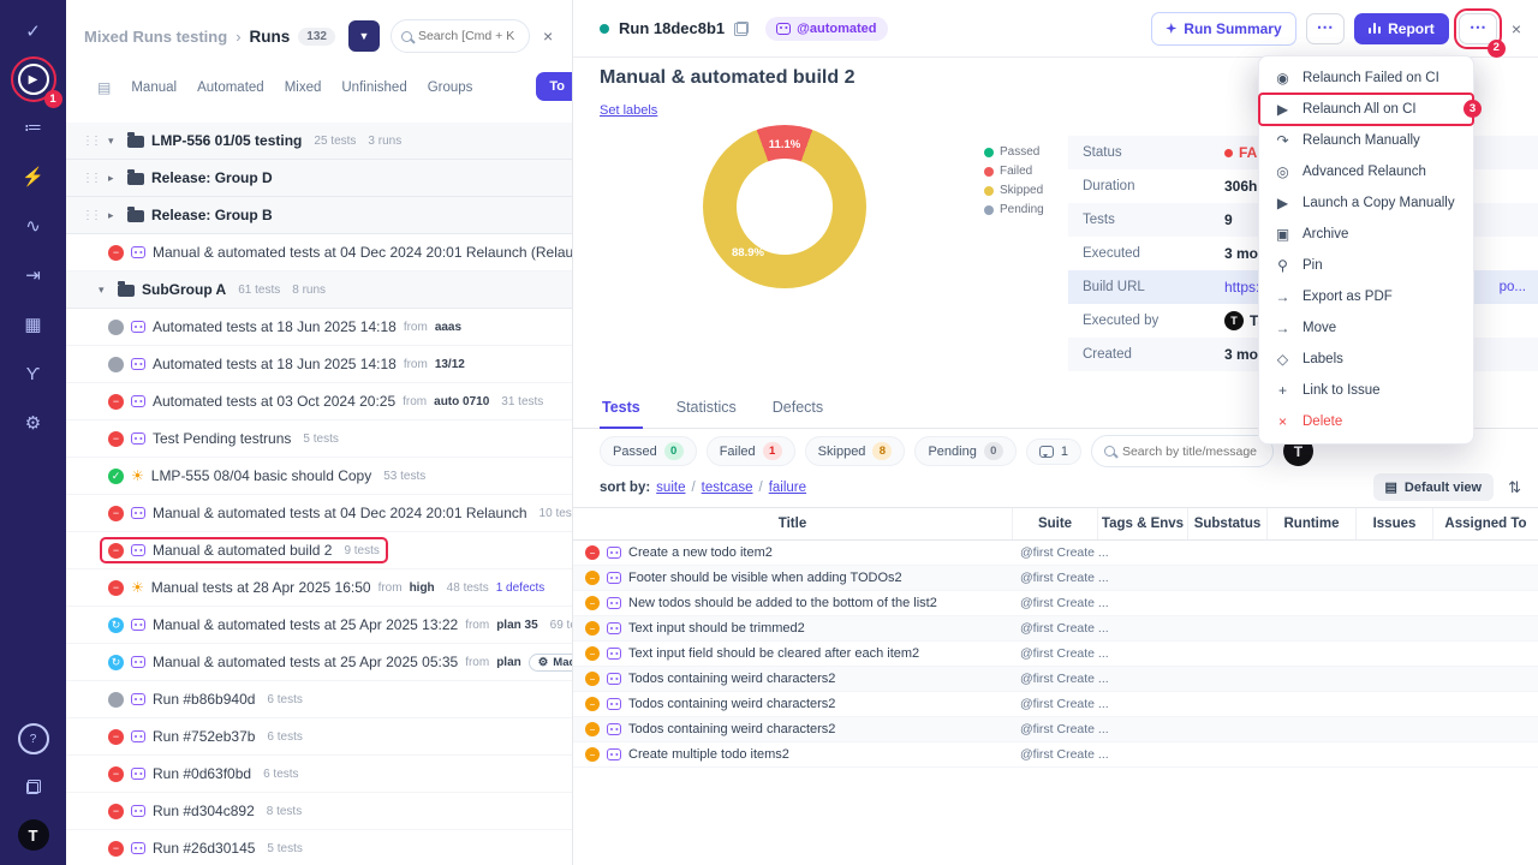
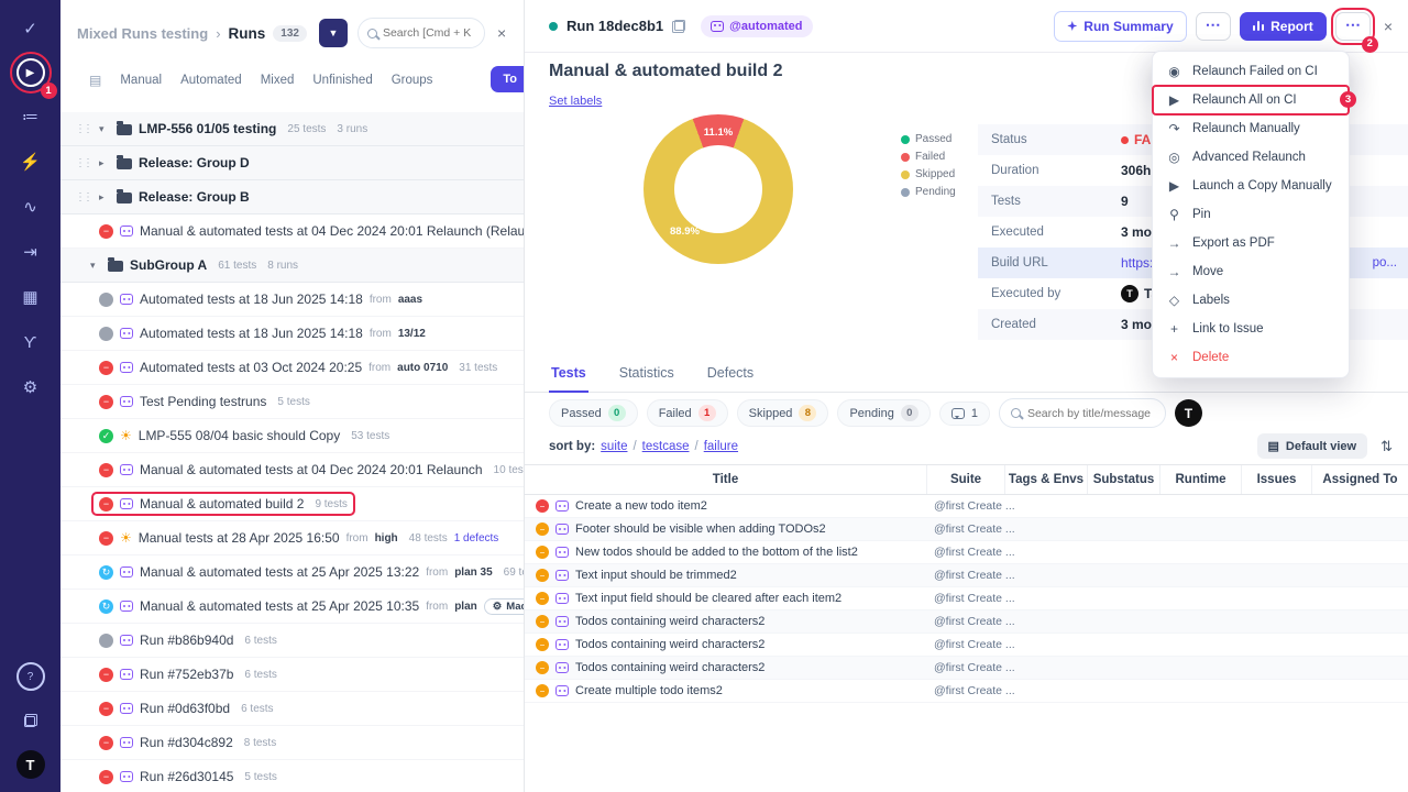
  ✓
  ▶
  1
  ≔
  ⚡
  ∿
  ⇥
  ▦
  Ƴ
  ⚙
  ?
  T
  Mixed Runs testing
  ›
  Runs
  132
  ▼
  Search [Cmd + K
  ×
  ▤
  Manual
  Automated
  Mixed
  Unfinished
  Groups
  To
  ⋮⋮
  ▾
  LMP-556 01/05 testing
  25 tests
  3 runs
  ⋮⋮
  ▸
  Release: Group D
  ⋮⋮
  ▸
  Release: Group B
  −
  Manual & automated tests at 04 Dec 2024 20:01 Relaunch (Relau
  ▾
  SubGroup A
  61 tests
  8 runs
  Automated tests at 18 Jun 2025 14:18
  from
  aaas
  Automated tests at 18 Jun 2025 14:18
  from
  13/12
  −
  Automated tests at 03 Oct 2024 20:25
  from
  auto 0710
  31 tests
  −
  Test Pending testruns
  5 tests
  ✓
  ☀
  LMP-555 08/04 basic should Copy
  53 tests
  −
  Manual & automated tests at 04 Dec 2024 20:01 Relaunch
  10 tes
  −
  Manual & automated build 2
  9 tests
  −
  ☀
  Manual tests at 28 Apr 2025 16:50
  from
  high
  48 tests
  1 defects
  ↻
  Manual & automated tests at 25 Apr 2025 13:22
  from
  plan 35
  ↻
- Manual & automated tests at 25 Apr 2025 05:35
+ Manual & automated tests at 25 Apr 2025 10:35
  from
  plan
  ⚙
  Run #b86b940d
  6 tests
  −
  Run #752eb37b
  6 tests
  −
  Run #0d63f0bd
  6 tests
  −
  Run #d304c892
  8 tests
  −
  Run #26d30145
  5 tests
  Run 18dec8b1
  @automated
  Run Summary
  ⋯
  Report
  ⋯
  2
  ×
  Manual & automated build 2
  Set labels
  11.1%
  88.9%
  Passed
  Failed
  Skipped
  Pending
  Status
  Duration
  306h
  Tests
  9
  Executed
  3 mo
  Build URL
  https
  po...
  Executed by
  T
  Created
  3 mo
  Tests
  Statistics
  Defects
  Passed
  0
  Failed
  1
  Skipped
  8
  Pending
  0
  1
  Search by title/message
  T
  sort by:
  suite
  /
  testcase
  /
  failure
  ▤
  Default view
  ⇅
  Title
  Suite
  Tags & Envs
  Substatus
  Runtime
  Issues
  Assigned To
  −
  Create a new todo item2
  @first Create ...
  −
  Footer should be visible when adding TODOs2
  @first Create ...
  −
  New todos should be added to the bottom of the list2
  @first Create ...
  −
  Text input should be trimmed2
  @first Create ...
  −
  Text input field should be cleared after each item2
  @first Create ...
  −
  Todos containing weird characters2
  @first Create ...
  −
  Todos containing weird characters2
  @first Create ...
  −
  Todos containing weird characters2
  @first Create ...
  −
  Create multiple todo items2
  @first Create ...
  ◉
  Relaunch Failed on CI
  ▶
  Relaunch All on CI
  3
  ↷
  Relaunch Manually
  ◎
  Advanced Relaunch
  ▶
  Launch a Copy Manually
- ▣
- Archive
  ⚲
  Pin
  →
  Export as PDF
  →
  Move
  ◇
  Labels
  +
  Link to Issue
  ×
  Delete
